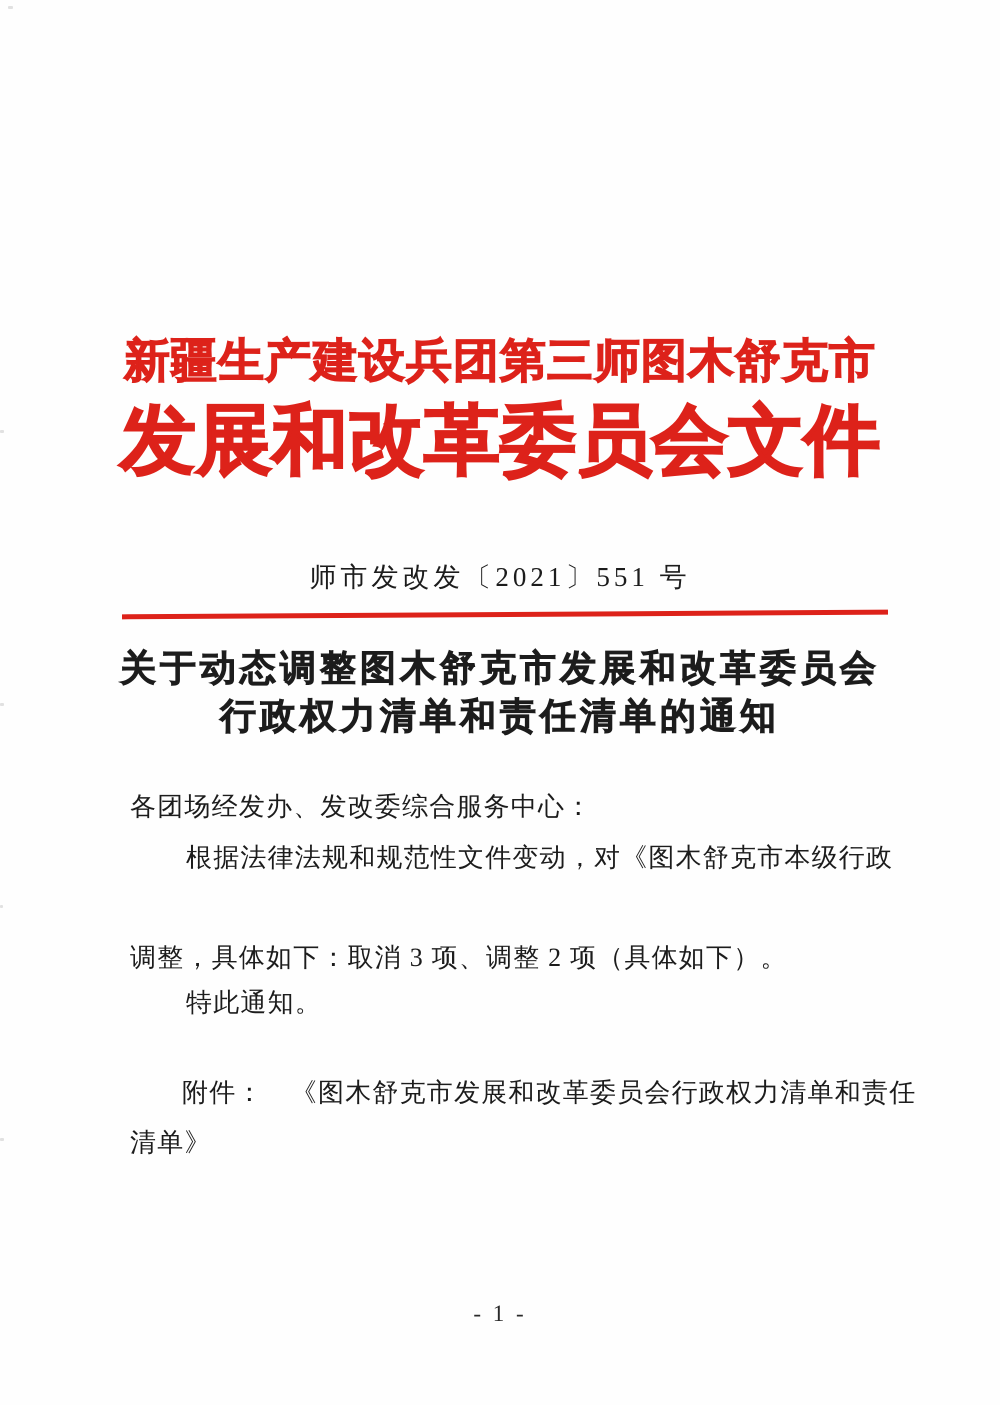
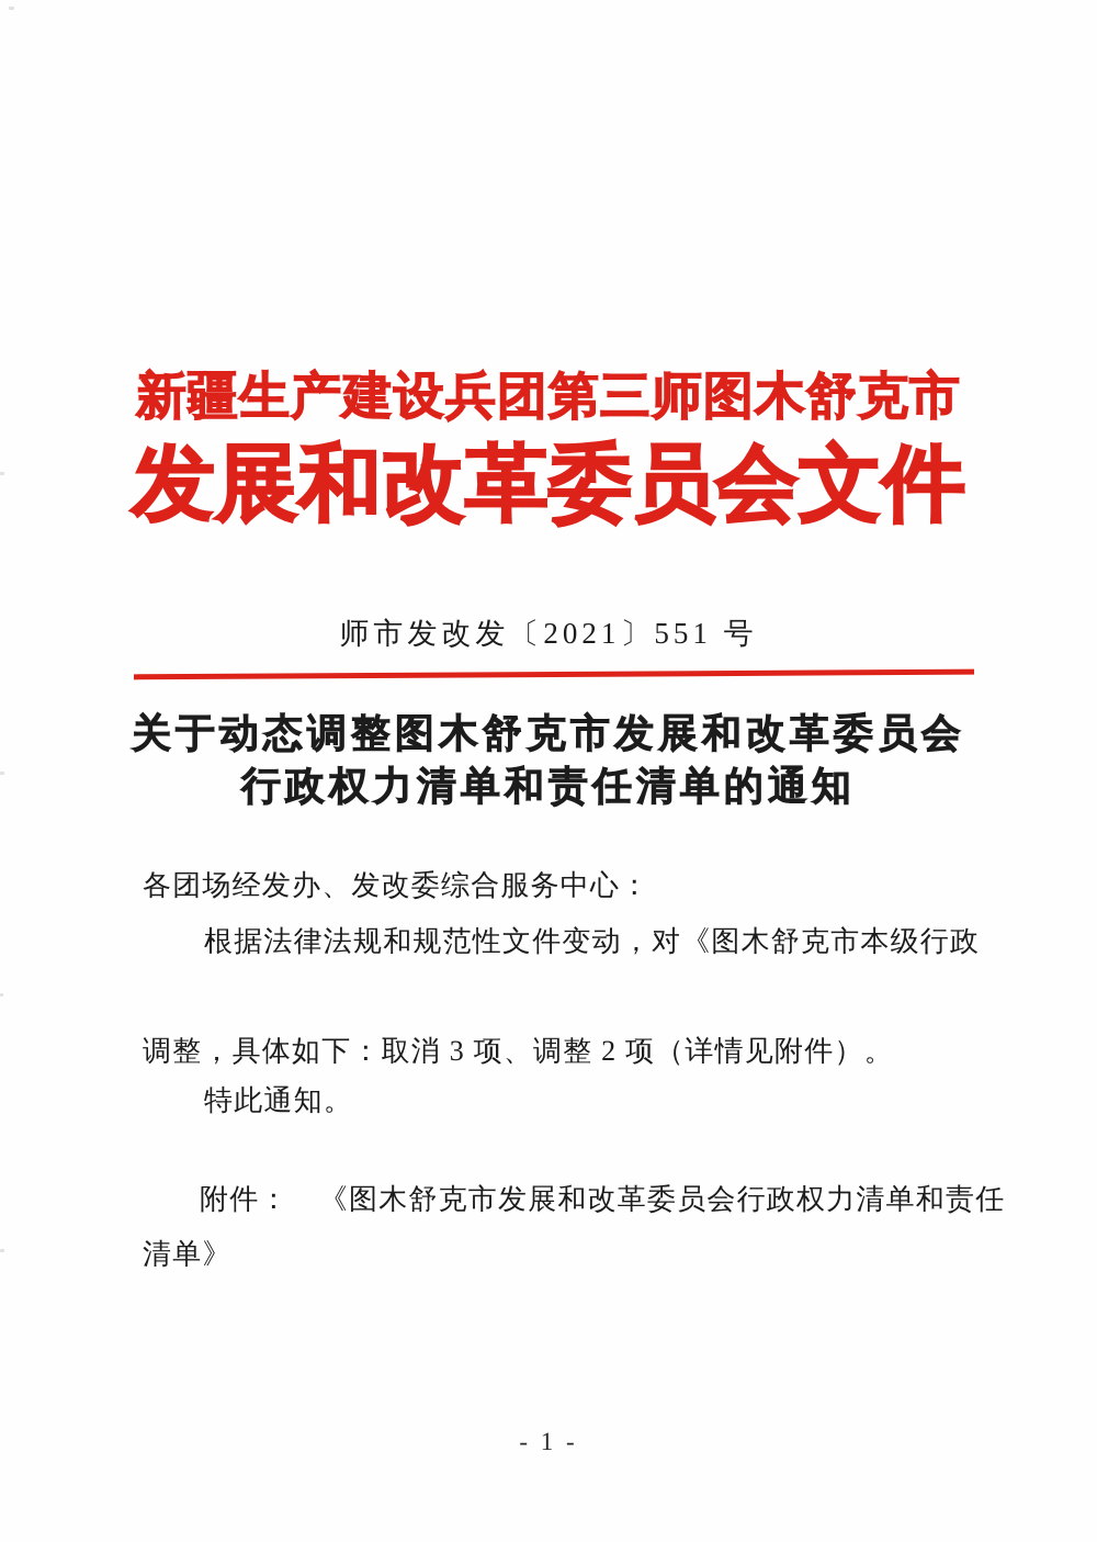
  新疆生产建设兵团第三师图木舒克市
  发展和改革委员会文件
  师市发改发〔2021〕551 号
  关于动态调整图木舒克市发展和改革委员会
  行政权力清单和责任清单的通知
  各团场经发办、发改委综合服务中心：
  根据法律法规和规范性文件变动，对《图木舒克市本级行政
- 调整，具体如下：取消 3 项、调整 2 项（具体如下）。
+ 调整，具体如下：取消 3 项、调整 2 项（详情见附件）。
  特此通知。
  附件： 《图木舒克市发展和改革委员会行政权力清单和责任
  清单》
  - 1 -
